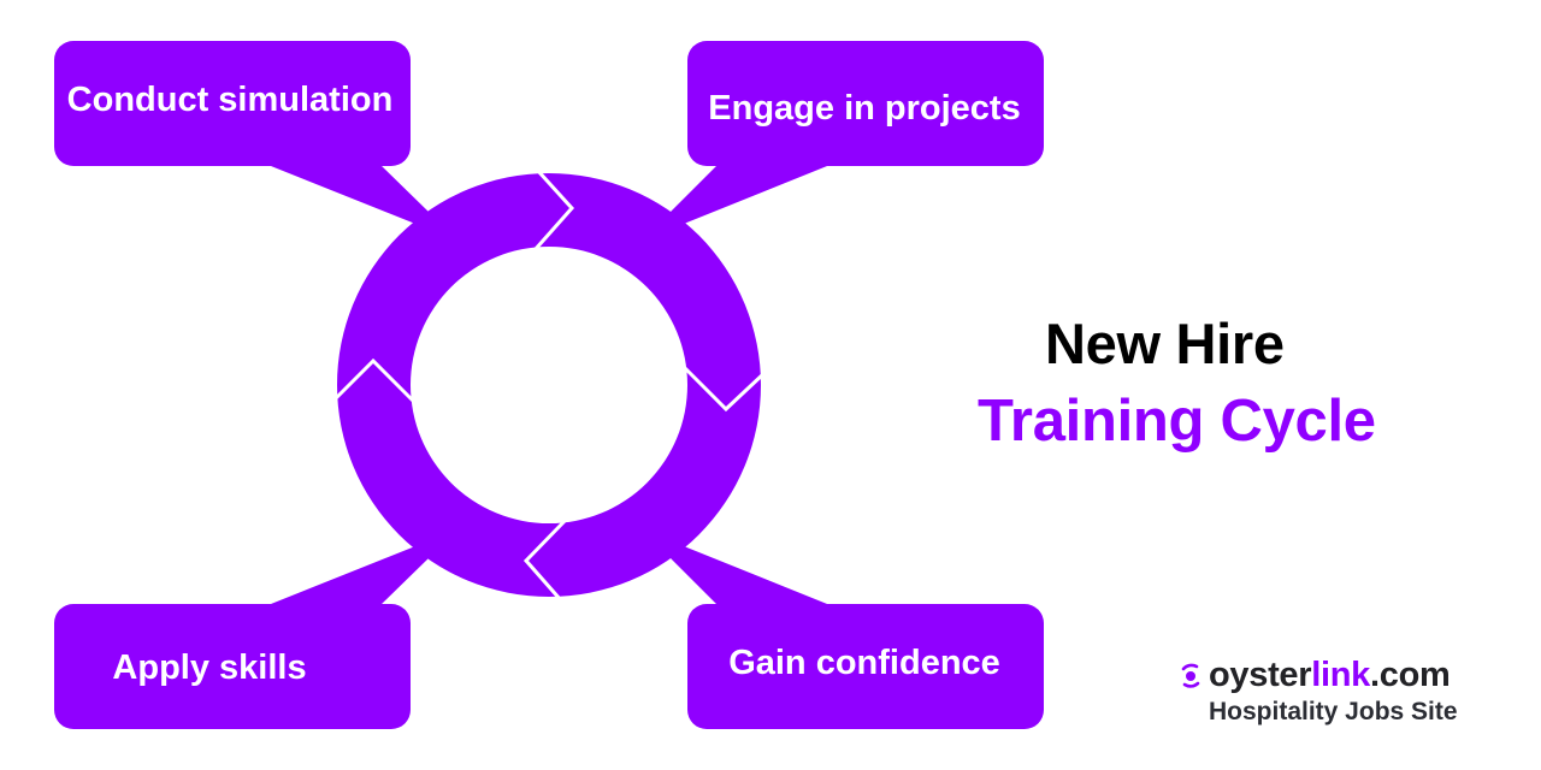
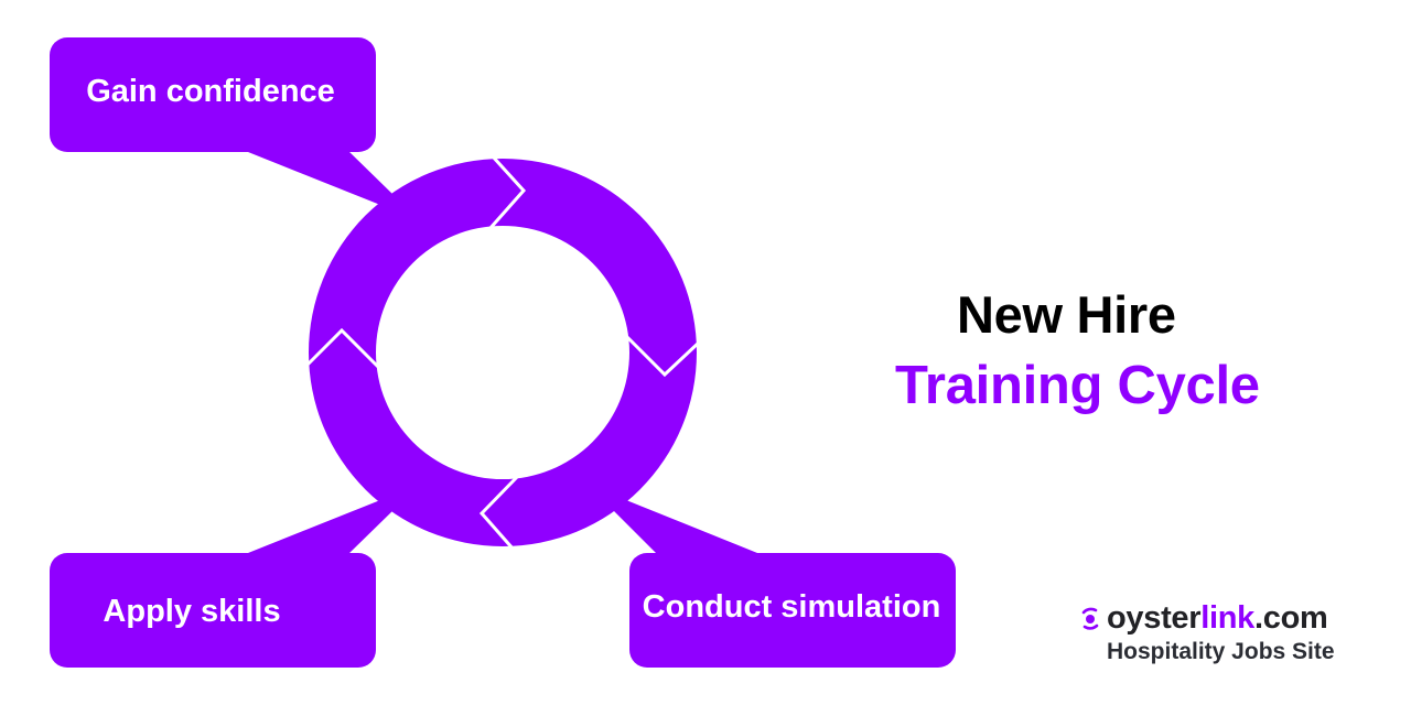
- Conduct simulation
+ Gain confidence
- Engage in projects
- Gain confidence
+ Conduct simulation
  Apply skills
  New Hire
  Training Cycle
  oysterlink.com
  Hospitality Jobs Site
